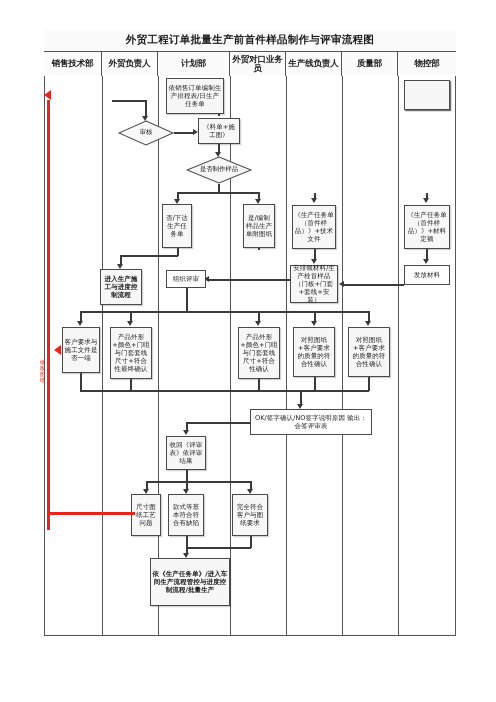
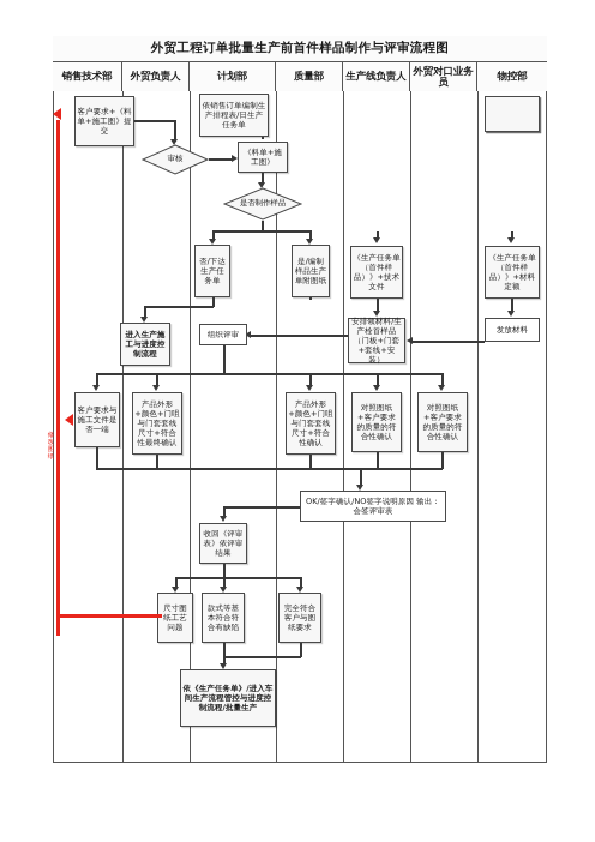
  外贸工程订单批量生产前首件样品制作与评审流程图
  销售技术部
  外贸负责人
  计划部
- 外贸对口业务员
+ 质量部
  生产线负责人
- 质量部
+ 外贸对口业务员
  物控部
+ 客户要求+《料单+施工图》提交
  依销售订单编制生产排程表/日生产任务单
  审核
  《料单+施工图》
  是否制作样品
  否/下达生产任务单
  是/编制样品生产单附图纸
  进入生产施工与进度控制流程
  《生产任务单（首件样品）》+技术文件
  《生产任务单（首件样品）》+材料定额
  发放材料
  安排领材料/生产栓首样品（门板+门套+套线+安装）
  组织评审
  客户要求与施工文件是否一端
  产品外形+颜色+门咀与门套套线尺寸+符合性最终确认
  产品外形+颜色+门咀与门套套线尺寸+符合性确认
  对照图纸+客户要求的质量的符合性确认
  对照图纸+客户要求的质量的符合性确认
  OK/签字确认/NO签字说明原因 输出：会签评审表
  收回《评审表》依评审结果
  尺寸图纸工艺问题
  款式等基本符合符合有缺陷
  完全符合客户与图纸要求
  依《生产任务单》/进入车间生产流程管控与进度控制流程/批量生产
